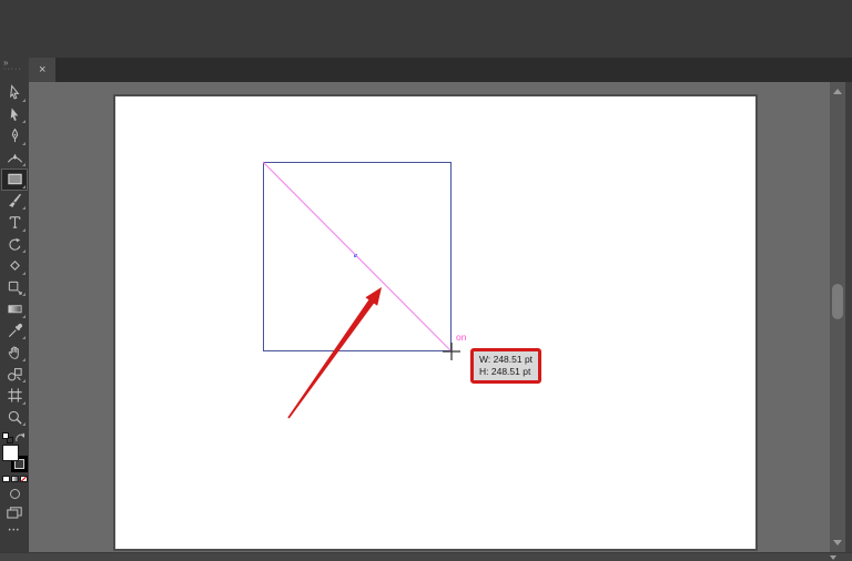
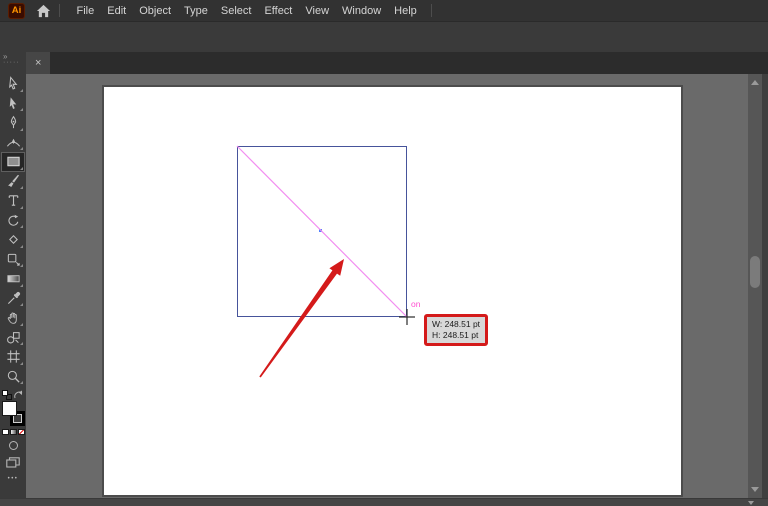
+ Ai
+ File
+ Edit
+ Object
+ Type
+ Select
+ Effect
+ View
+ Window
+ Help
  »
  ×
  on
  W: 248.51 pt
  H: 248.51 pt
